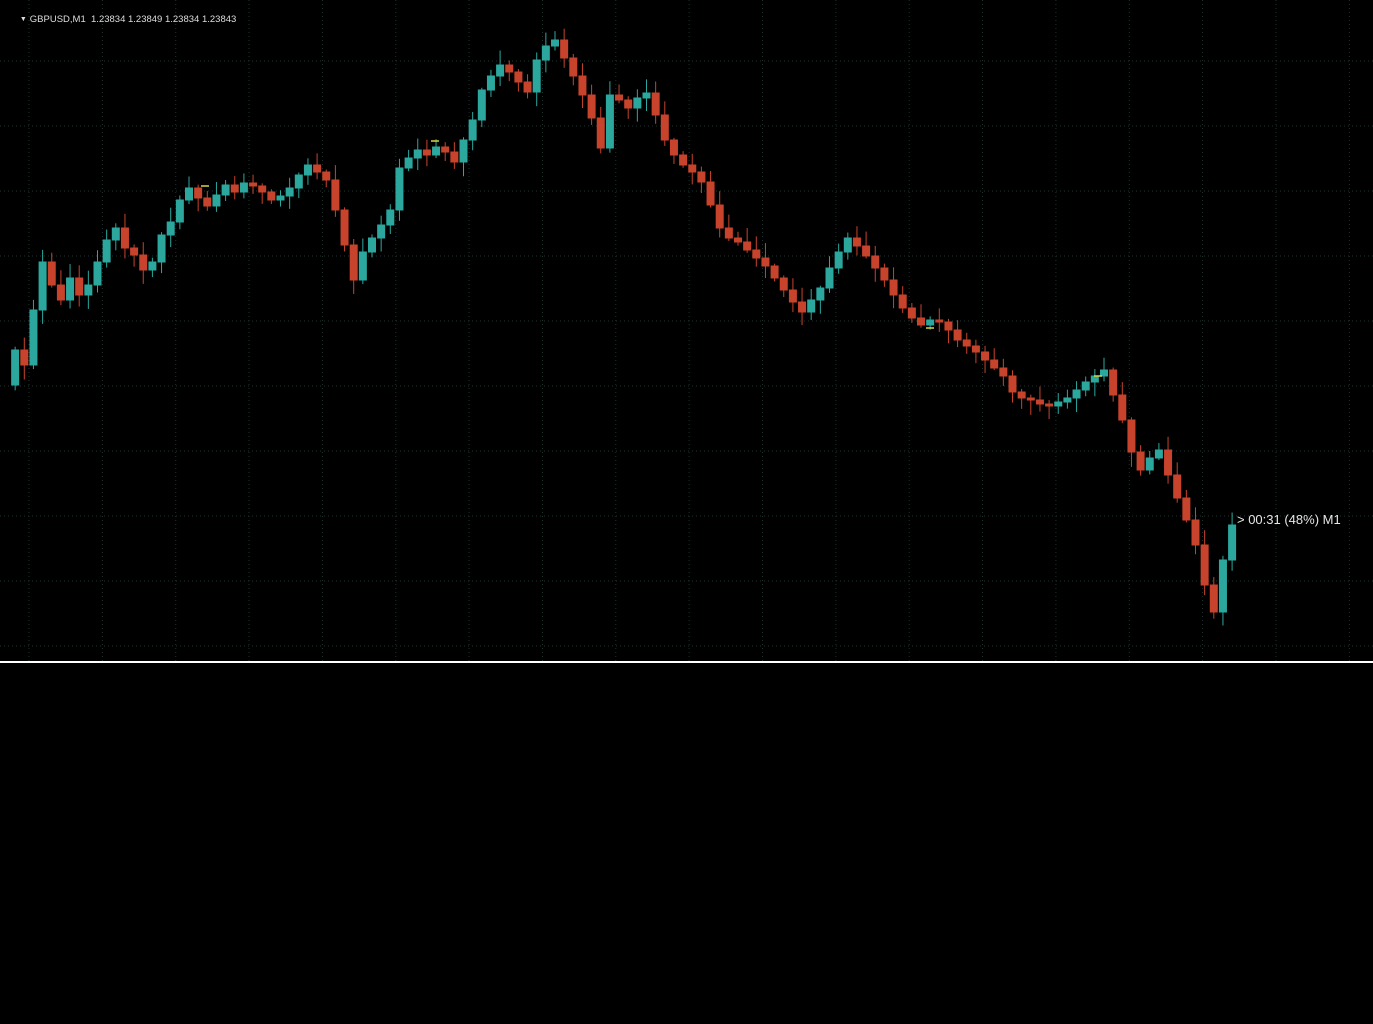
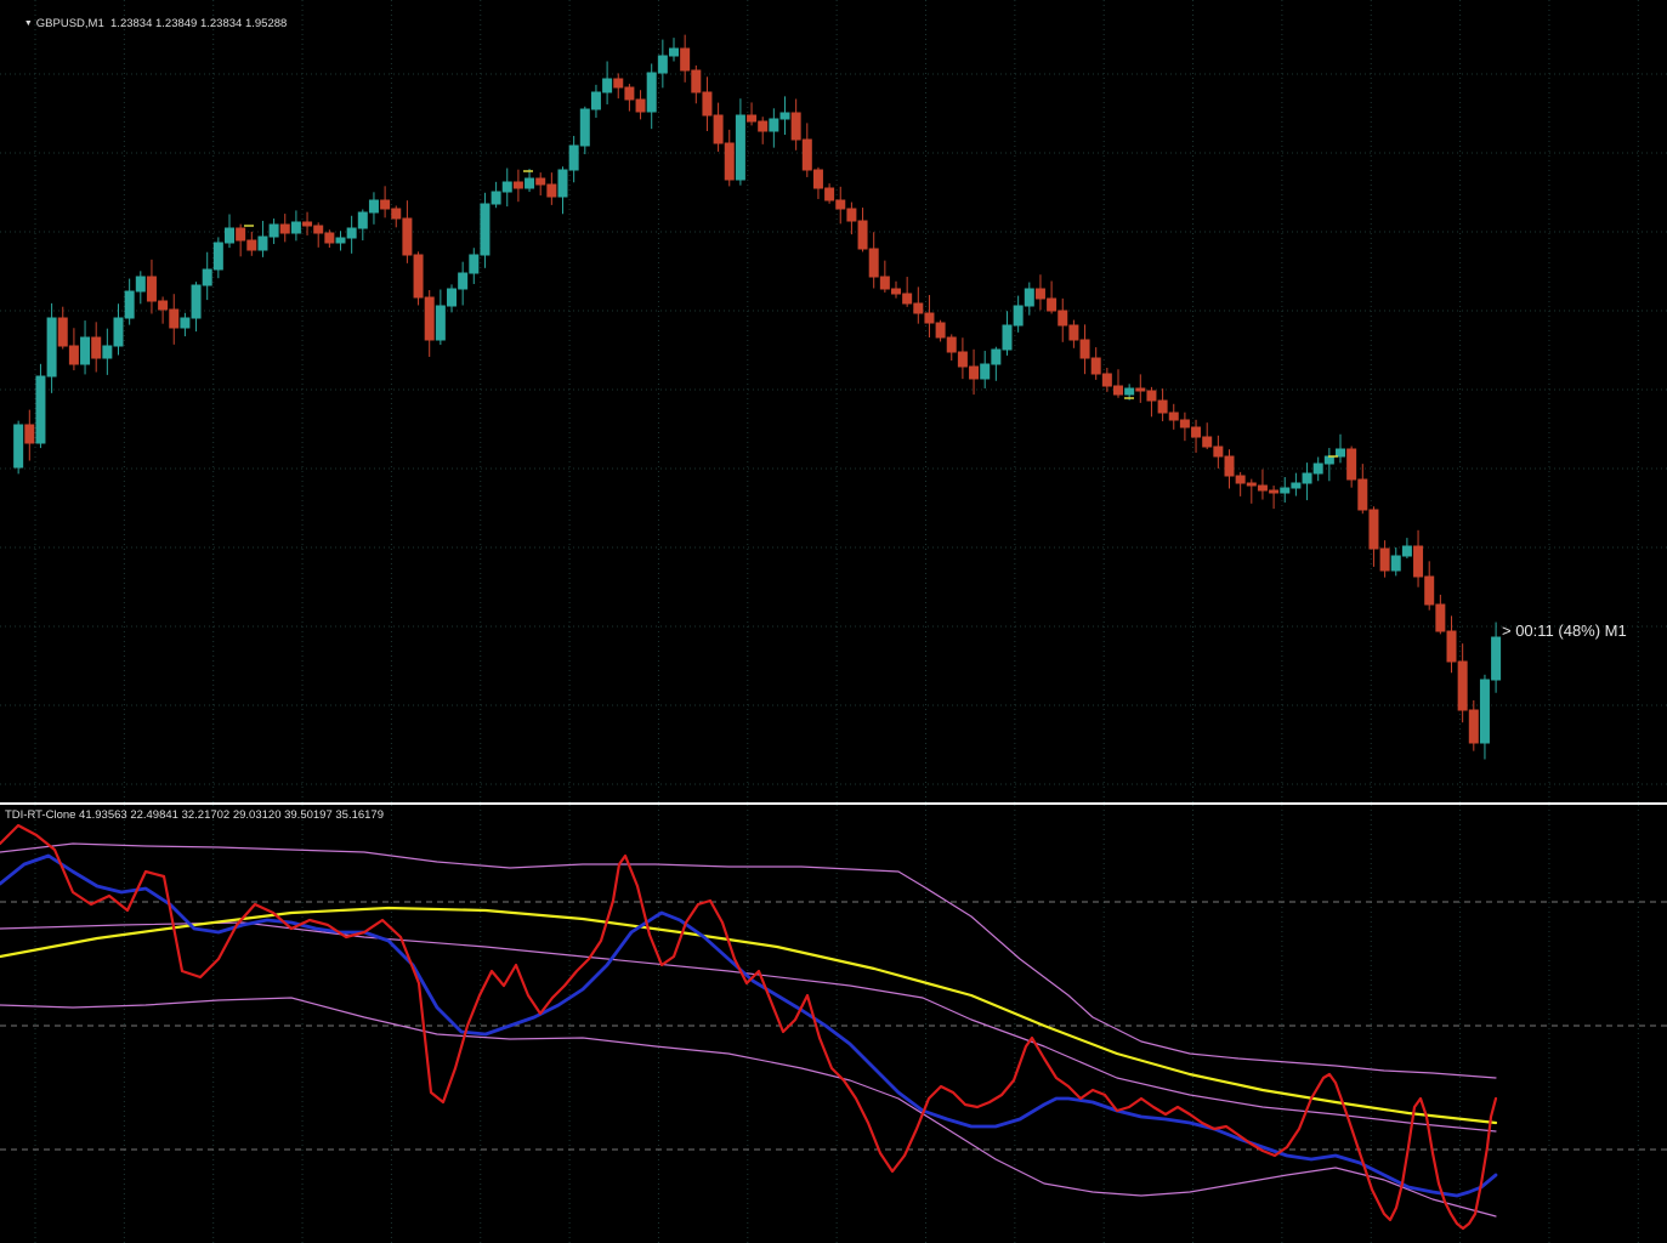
- GBPUSD,M1 1.23834 1.23849 1.23834 1.23843
+ GBPUSD,M1 1.23834 1.23849 1.23834 1.95288
- > 00:31 (48%) M1
+ > 00:11 (48%) M1
+ TDI-RT-Clone 41.93563 22.49841 32.21702 29.03120 39.50197 35.16179
